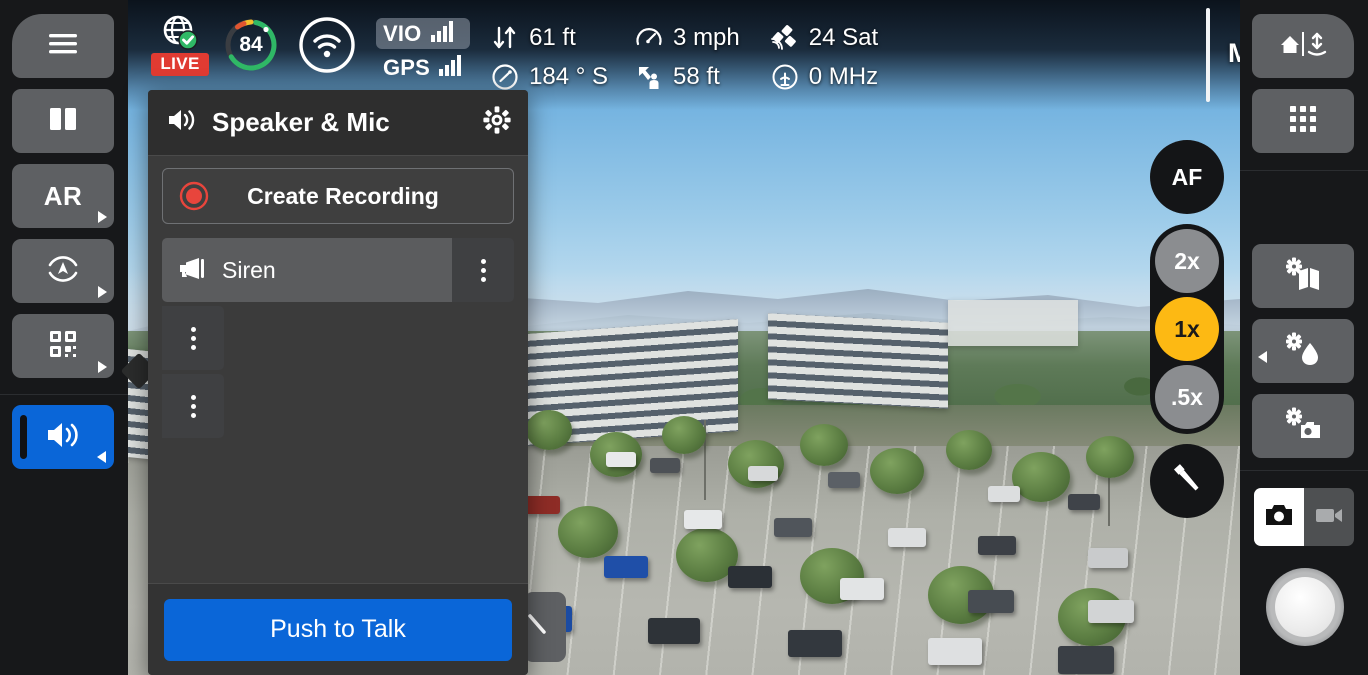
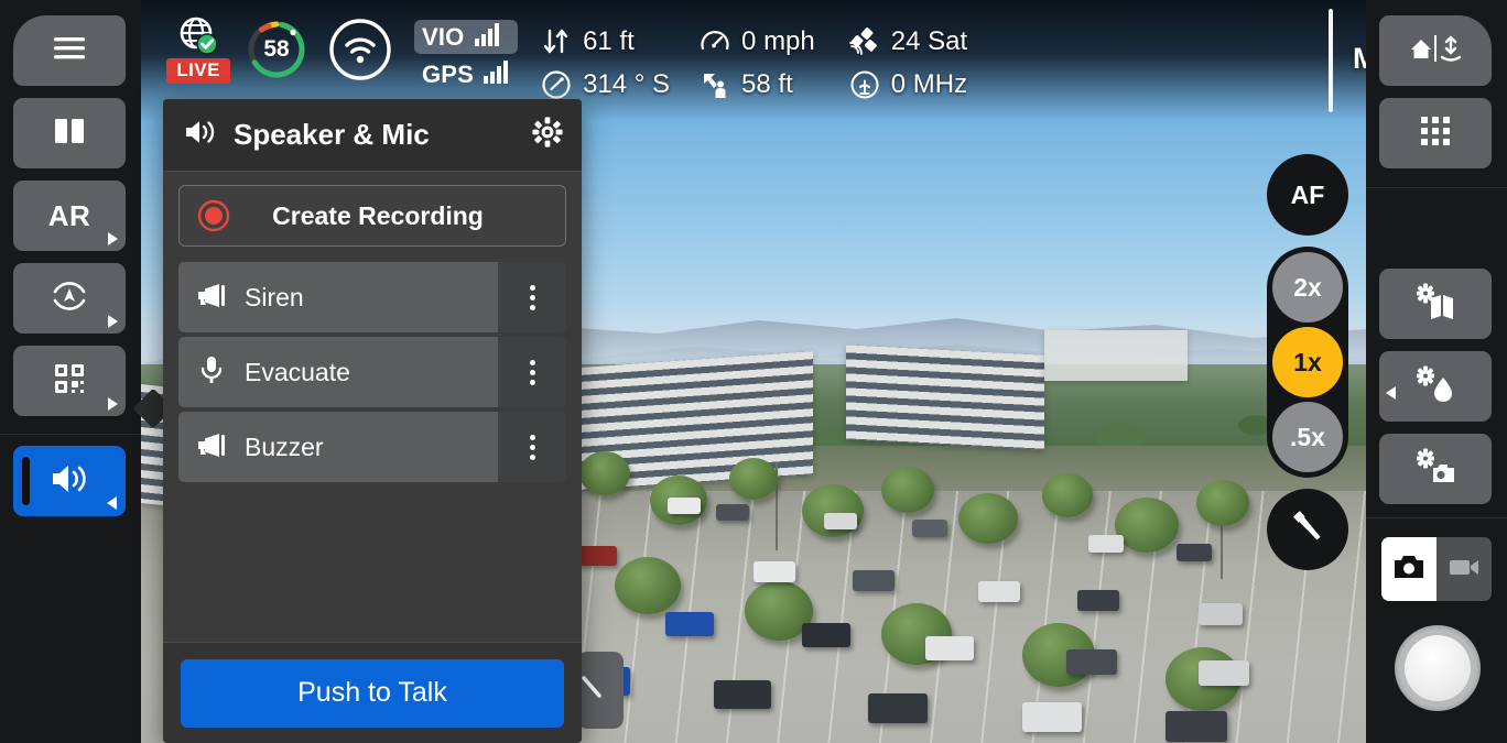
  LIVE
- 84
+ 58
  VIO
  GPS
  61 ft
- 184 ° S
+ 314 ° S
- 3 mph
+ 0 mph
  58 ft
  24 Sat
  0 MHz
  AR
  Speaker & Mic
  Create Recording
  Siren
+ Evacuate
+ Buzzer
  Push to Talk
  AF
  2x
  1x
  .5x
